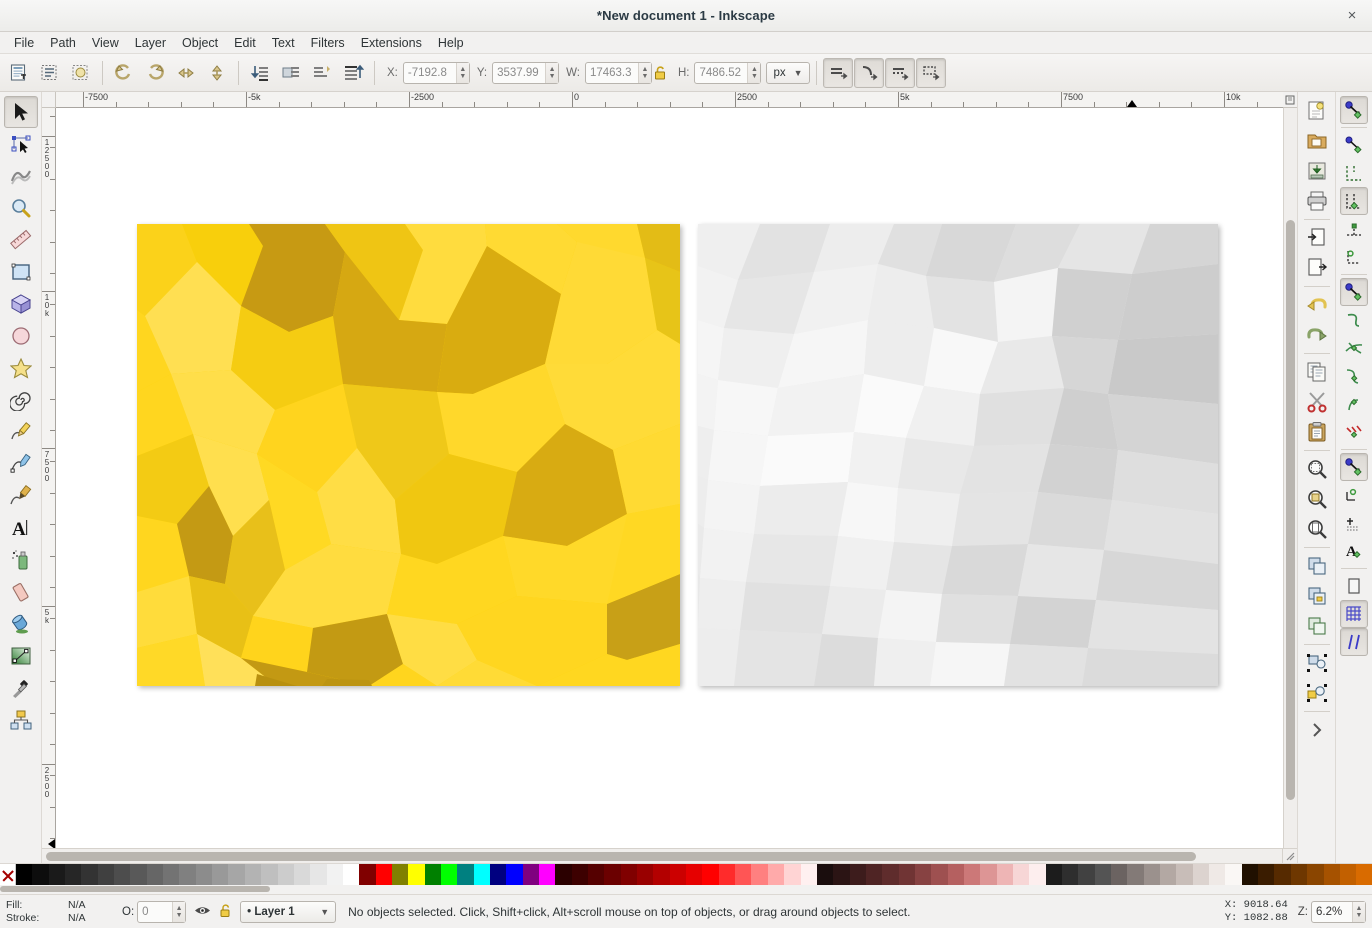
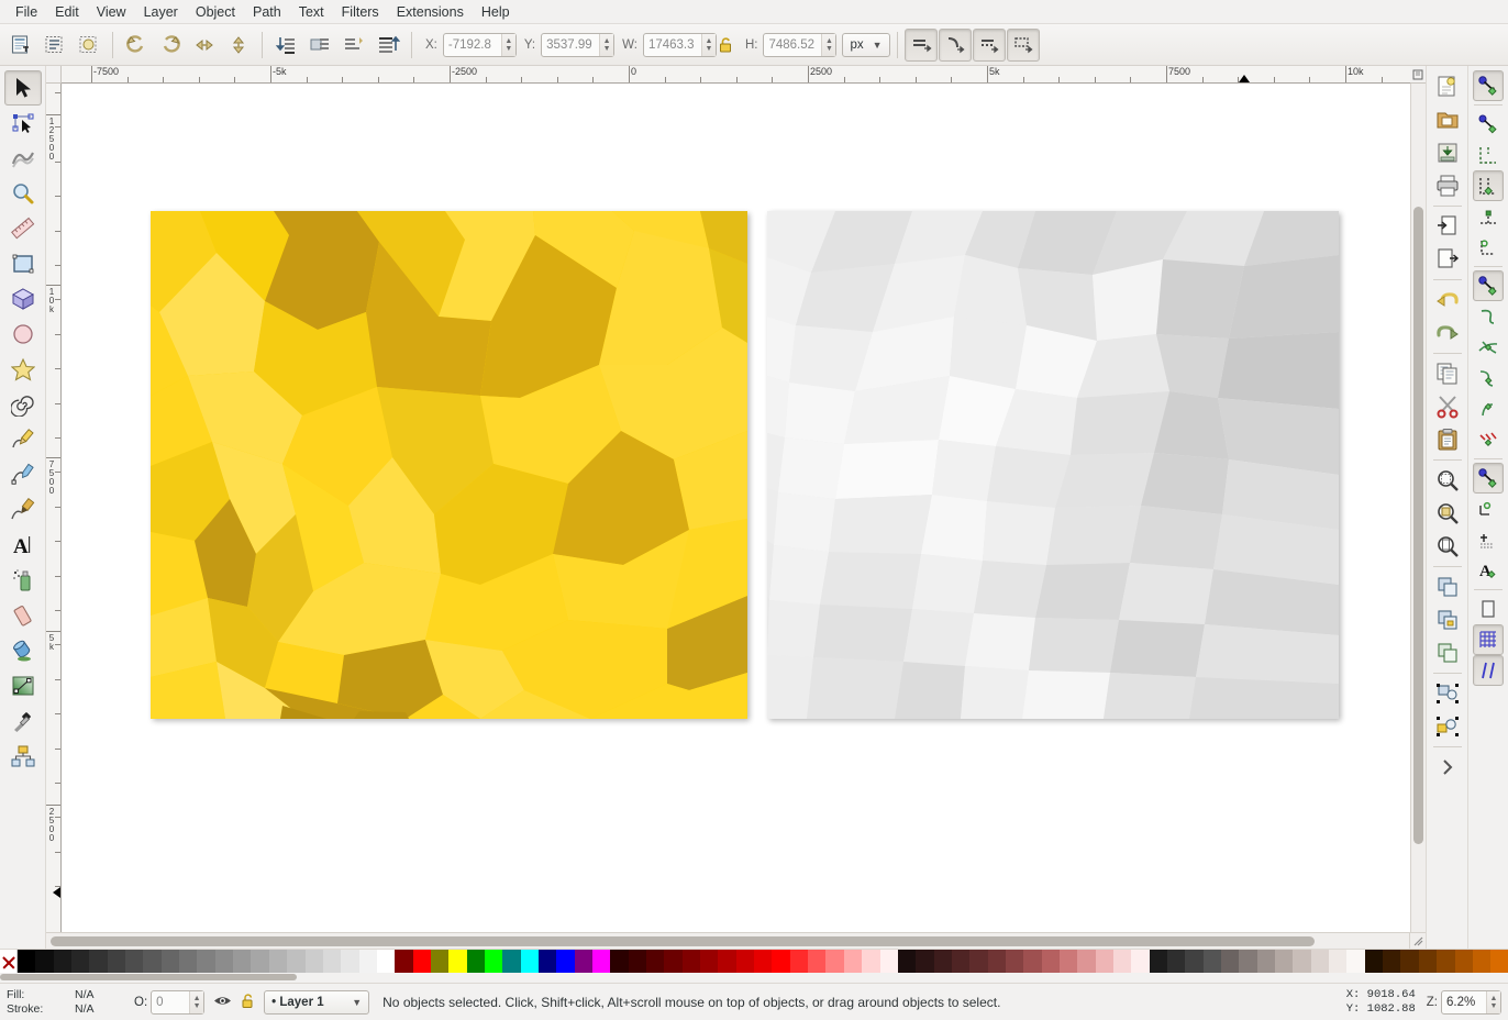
- *New document 1 - Inkscape
- ×
  File
- Path
+ Edit
  View
  Layer
  Object
- Edit
+ Path
  Text
  Filters
  Extensions
  Help
  X:
  -7192.8
  Y:
  3537.99
  W:
  17463.3
  H:
  7486.52
  px
  ▼
  A
  -7500
  -5k
  -2500
  0
  2500
  5k
  7500
  10k
  12500
  10k
  7500
  5k
  2500
  A
  Fill:
  N/A
  Stroke:
  N/A
  O:
  0
  • Layer 1
  ▼
  No objects selected. Click, Shift+click, Alt+scroll mouse on top of objects, or drag around objects to select.
  X: 9018.64
  Y: 1082.88
  Z:
  6.2%
